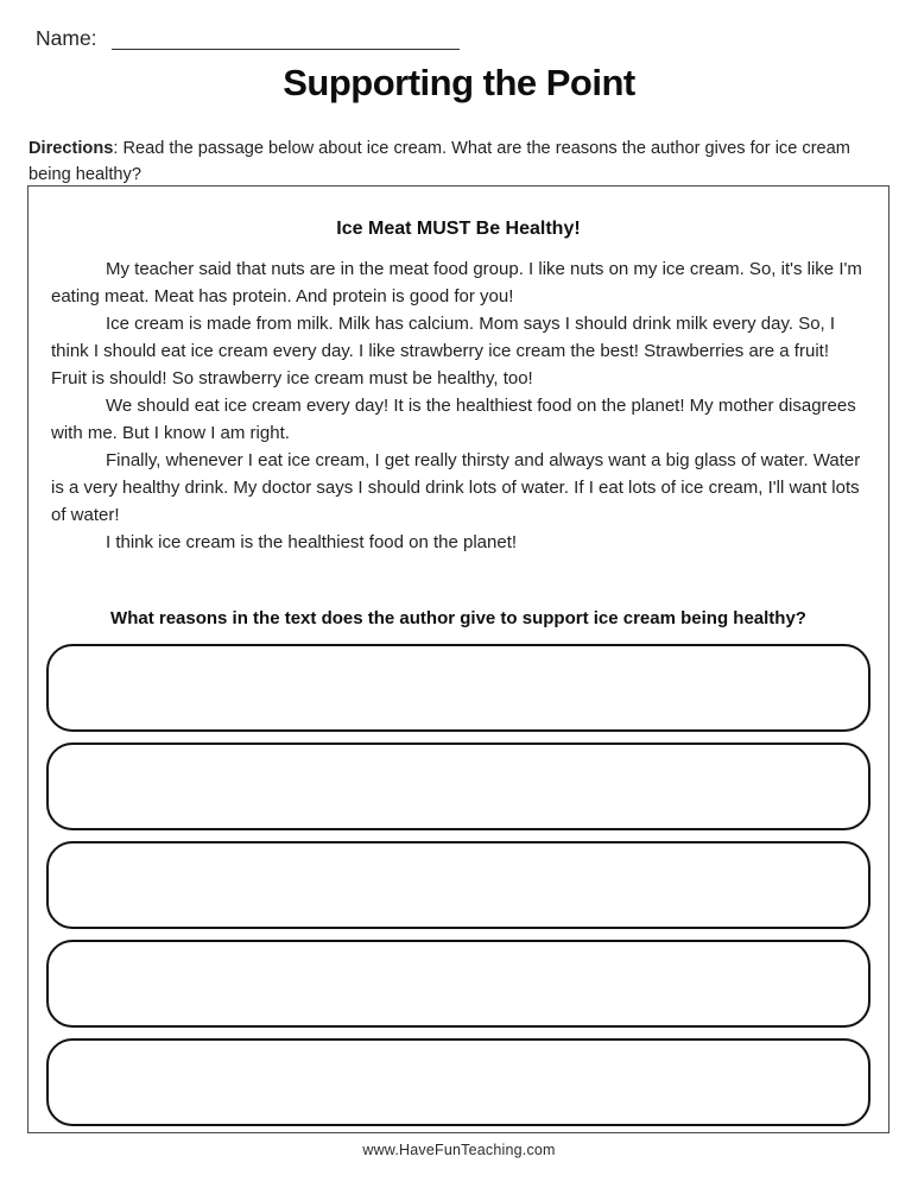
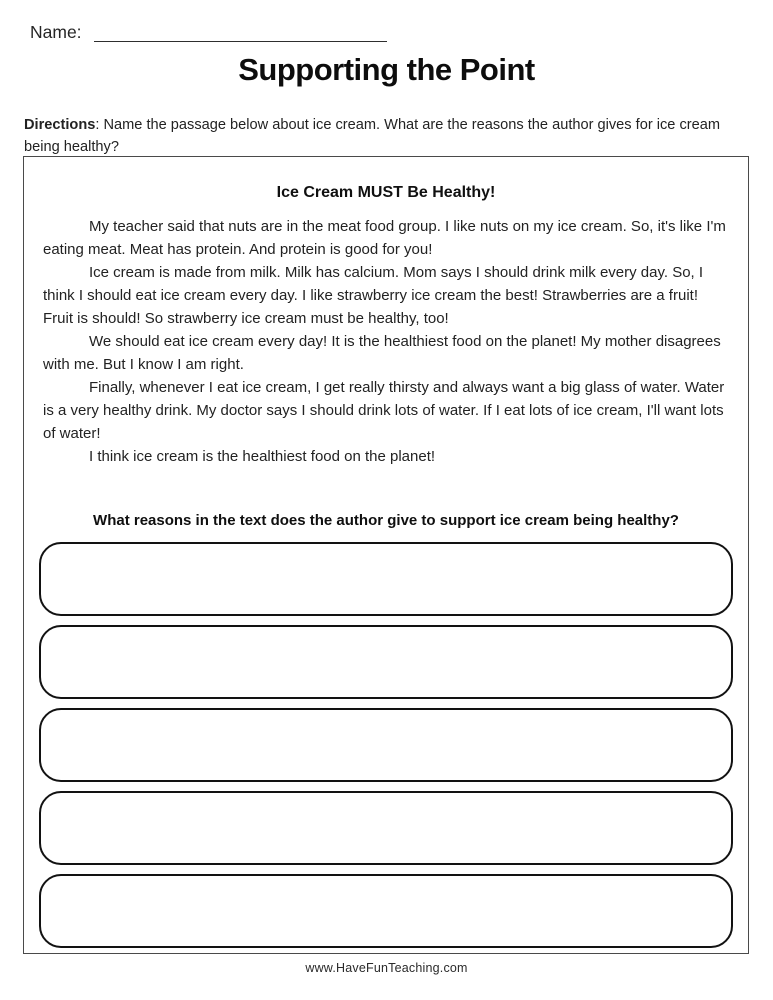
  Name:
  Supporting the Point
- Directions: Read the passage below about ice cream. What are the reasons the author gives for ice cream being healthy?
+ Directions: Name the passage below about ice cream. What are the reasons the author gives for ice cream being healthy?
- Ice Meat MUST Be Healthy!
+ Ice Cream MUST Be Healthy!
  My teacher said that nuts are in the meat food group. I like nuts on my ice cream. So, it's like I'm eating meat. Meat has protein. And protein is good for you!
  Ice cream is made from milk. Milk has calcium. Mom says I should drink milk every day. So, I think I should eat ice cream every day. I like strawberry ice cream the best! Strawberries are a fruit! Fruit is should! So strawberry ice cream must be healthy, too!
  We should eat ice cream every day! It is the healthiest food on the planet! My mother disagrees with me. But I know I am right.
  Finally, whenever I eat ice cream, I get really thirsty and always want a big glass of water. Water is a very healthy drink. My doctor says I should drink lots of water. If I eat lots of ice cream, I'll want lots of water!
  I think ice cream is the healthiest food on the planet!
  What reasons in the text does the author give to support ice cream being healthy?
  www.HaveFunTeaching.com
